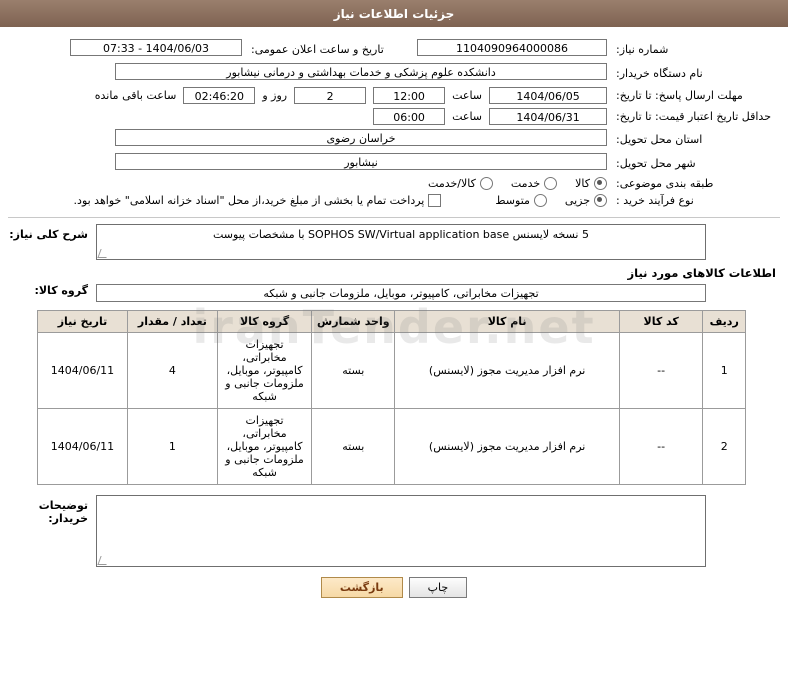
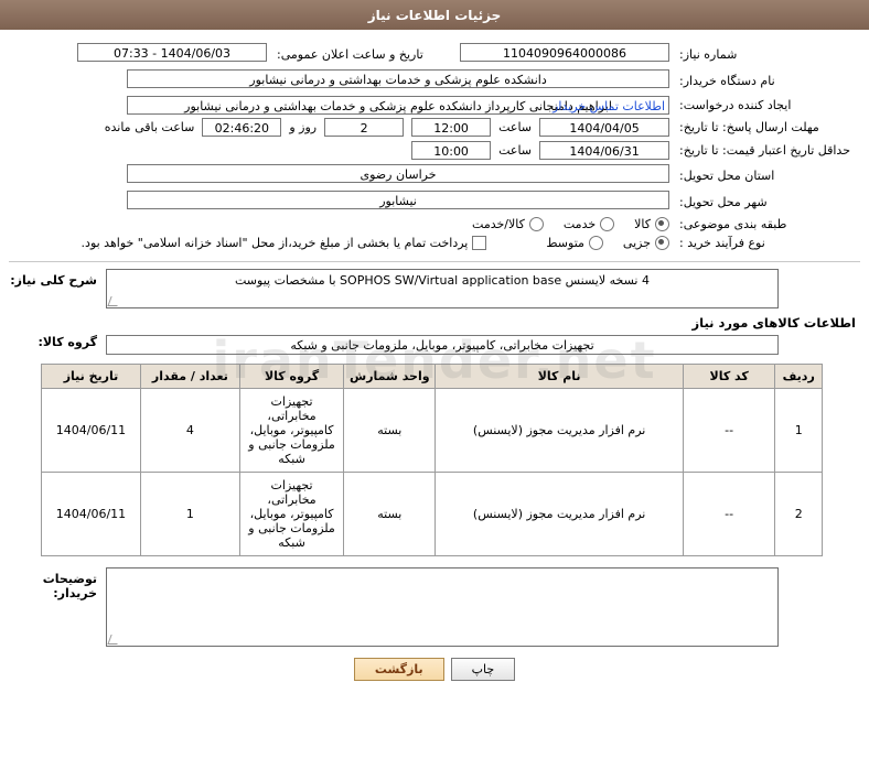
  جزئیات اطلاعات نیاز
  iranTender.net
  شماره نیاز:	1104090964000086	تاریخ و ساعت اعلان عمومی:	1404/06/03 - 07:33
  نام دستگاه خریدار:	دانشکده علوم پزشکی و خدمات بهداشتی و درمانی نیشابور
+ ایجاد کننده درخواست:	ابراهیم دامنجانی کارپرداز دانشکده علوم پزشکی و خدمات بهداشتی و درمانی نیشابور اطلاعات تماس خریدار
- مهلت ارسال پاسخ: تا تاریخ:	1404/06/05 ساعت 12:00 2 روز و 02:46:20 ساعت باقی مانده
+ مهلت ارسال پاسخ: تا تاریخ:	1404/04/05 ساعت 12:00 2 روز و 02:46:20 ساعت باقی مانده
- حداقل تاریخ اعتبار قیمت: تا تاریخ:	1404/06/31 ساعت 06:00
+ حداقل تاریخ اعتبار قیمت: تا تاریخ:	1404/06/31 ساعت 10:00
  استان محل تحویل:	خراسان رضوی
  شهر محل تحویل:	نیشابور
  طبقه بندی موضوعی:	کالا خدمت کالا/خدمت
  نوع فرآیند خرید :	جزیی متوسط پرداخت تمام یا بخشی از مبلغ خرید،از محل "اسناد خزانه اسلامی" خواهد بود.
- 5 نسخه لایسنس SOPHOS SW/Virtual application base با مشخصات پیوست
+ 4 نسخه لایسنس SOPHOS SW/Virtual application base با مشخصات پیوست
  شرح کلی نیاز:
  اطلاعات کالاهای مورد نیاز
  تجهیزات مخابراتی، کامپیوتر، موبایل، ملزومات جانبی و شبکه
  گروه کالا:
  ردیف	کد کالا	نام کالا	واحد شمارش	گروه کالا	تعداد / مقدار	تاریخ نیاز
  1	--	نرم افزار مدیریت مجوز (لایسنس)	بسته	تجهیزات مخابراتی، کامپیوتر، موبایل، ملزومات جانبی و شبکه	4	1404/06/11
  2	--	نرم افزار مدیریت مجوز (لایسنس)	بسته	تجهیزات مخابراتی، کامپیوتر، موبایل، ملزومات جانبی و شبکه	1	1404/06/11
  توضیحات خریدار:
  چاپ
  بازگشت
